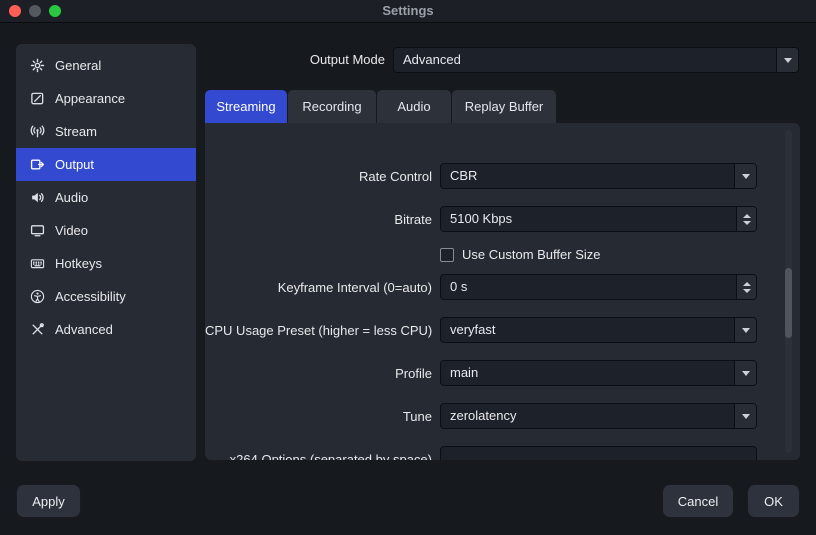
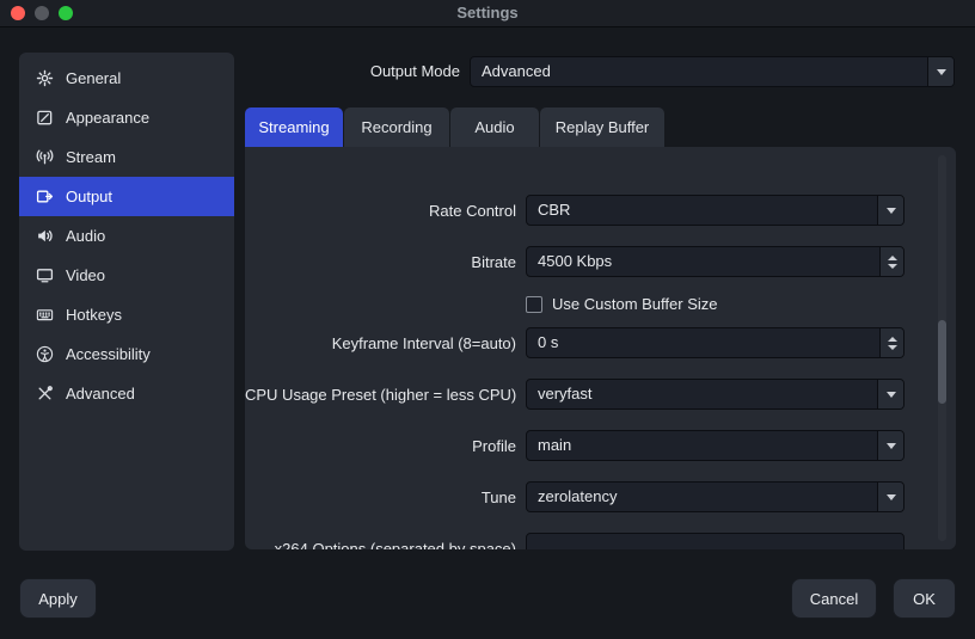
  Settings
  General
  Appearance
  Stream
  Output
  Audio
  Video
  Hotkeys
  Accessibility
  Advanced
  Output Mode
  Advanced
  Streaming
  Recording
  Audio
  Replay Buffer
  Rate Control
  CBR
  Bitrate
- 5100 Kbps
+ 4500 Kbps
  Use Custom Buffer Size
- Keyframe Interval (0=auto)
+ Keyframe Interval (8=auto)
  0 s
  CPU Usage Preset (higher = less CPU)
  veryfast
  Profile
  main
  Tune
  zerolatency
  x264 Options (separated by space)
  Apply
  Cancel
  OK
